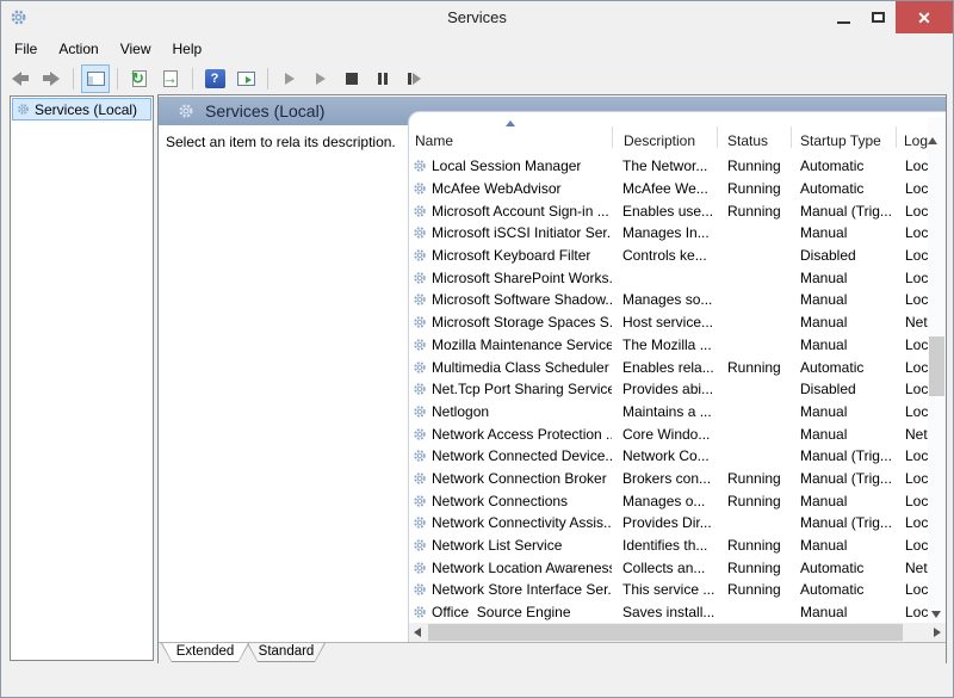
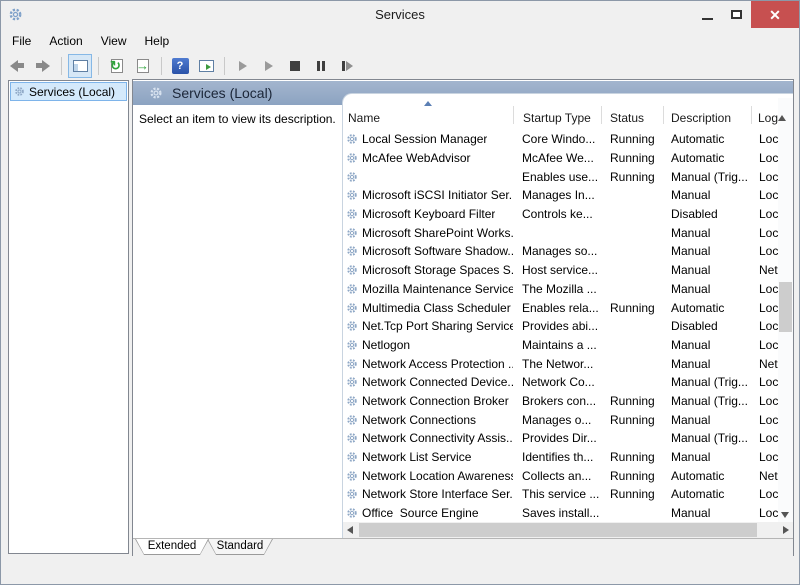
  Services
  ✕
  File
  Action
  View
  Help
  ↻
  →
  ?
  Services (Local)
  Services (Local)
- Select an item to rela its description.
+ Select an item to view its description.
  Name
- Description
+ Startup Type
  Status
- Startup Type
+ Description
  Log
  Local Session Manager
- The Networ...
+ Core Windo...
  Running
  Automatic
  Loc
  McAfee WebAdvisor
  McAfee We...
  Running
  Automatic
  Loc
- Microsoft Account Sign-in ...
  Enables use...
  Running
  Manual (Trig...
  Loc
  Microsoft iSCSI Initiator Ser.
  Manages In...
  Manual
  Loc
  Microsoft Keyboard Filter
  Controls ke...
  Disabled
  Loc
  Microsoft SharePoint Works.
  Manual
  Loc
  Microsoft Software Shadow..
  Manages so...
  Manual
  Loc
  Microsoft Storage Spaces S.
  Host service...
  Manual
  Net
  Mozilla Maintenance Service
  The Mozilla ...
  Manual
  Loc
  Multimedia Class Scheduler
  Enables rela...
  Running
  Automatic
  Loc
  Net.Tcp Port Sharing Service
  Provides abi...
  Disabled
  Loc
  Netlogon
  Maintains a ...
  Manual
  Loc
  Network Access Protection .
- Core Windo...
+ The Networ...
  Manual
  Net
  Network Connected Device..
  Network Co...
  Manual (Trig...
  Loc
  Network Connection Broker
  Brokers con...
  Running
  Manual (Trig...
  Loc
  Network Connections
  Manages o...
  Running
  Manual
  Loc
  Network Connectivity Assis..
  Provides Dir...
  Manual (Trig...
  Loc
  Network List Service
  Identifies th...
  Running
  Manual
  Loc
  Network Location Awarenes
  Collects an...
  Running
  Automatic
  Net
  Network Store Interface Ser.
  This service ...
  Running
  Automatic
  Loc
  Office Source Engine
  Saves install...
  Manual
  Loc
  Extended
  Standard
